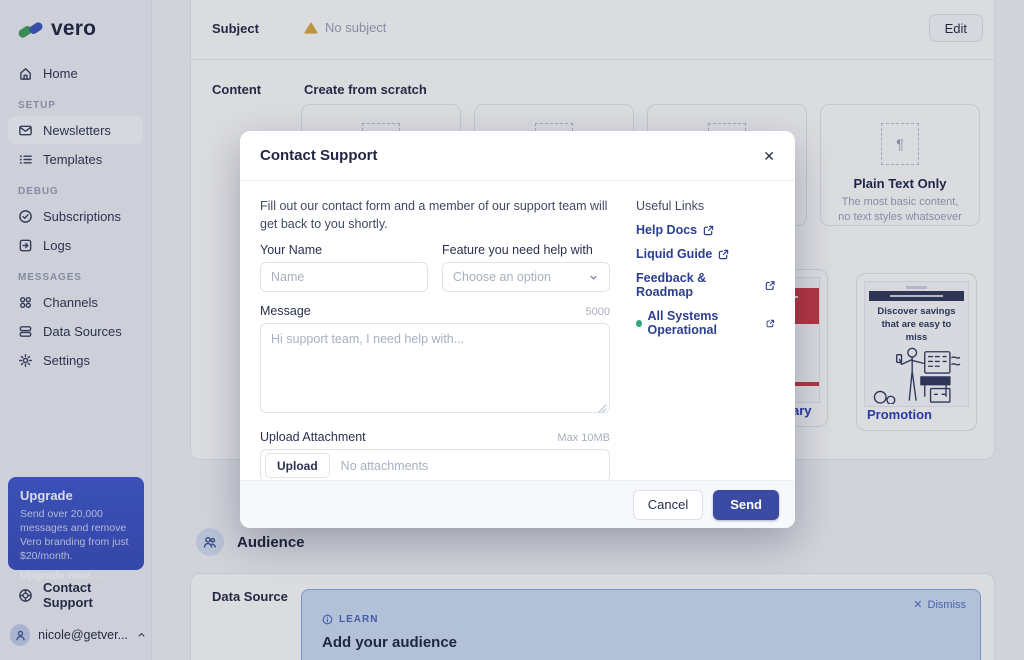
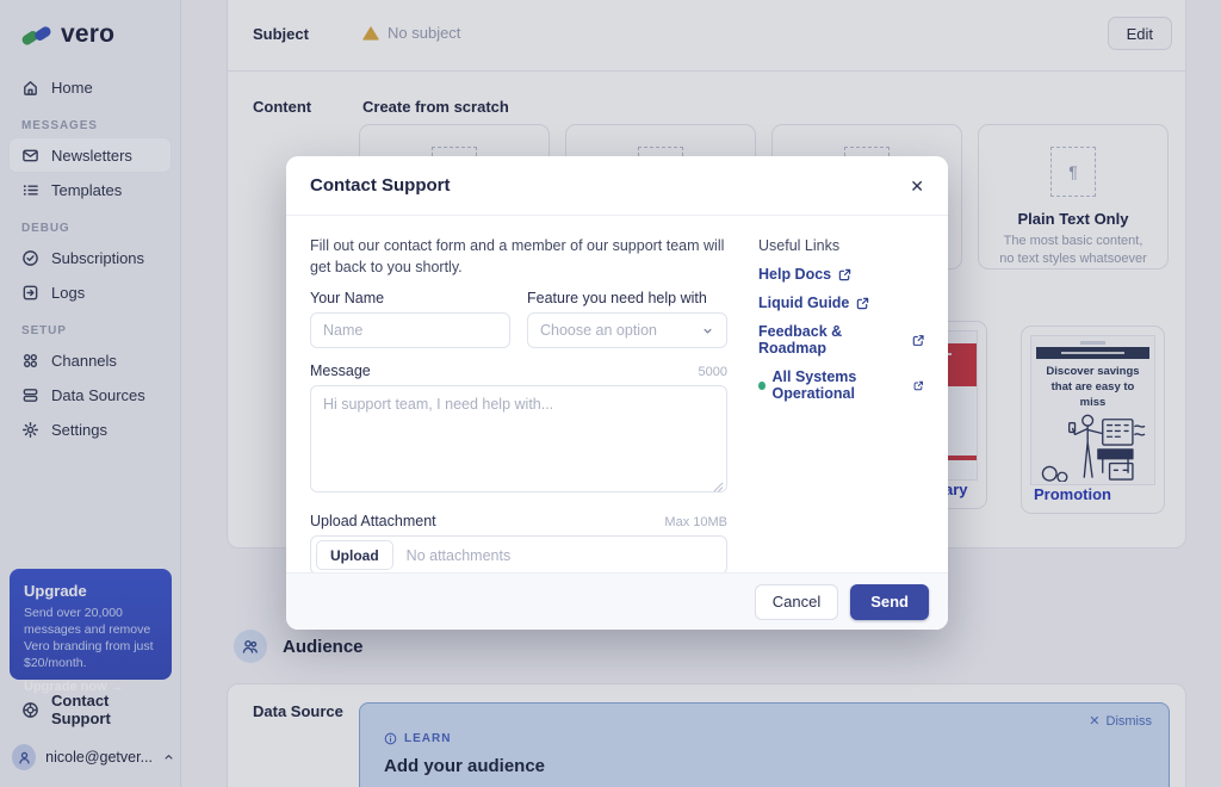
  vero
  Home
- SETUP
+ MESSAGES
  Newsletters
  Templates
  DEBUG
  Subscriptions
  Logs
- MESSAGES
+ SETUP
  Channels
  Data Sources
  Settings
  Upgrade
  Send over 20,000 messages and remove Vero branding from just $20/month.
  Contact Support
  nicole@getver...
  Subject
  No subject
  Edit
  Content
  Create from scratch
  ¶
  Plain Text Only
  The most basic content, no text styles whatsoever
  ary
  Discover savings that are easy to miss
  Promotion
  Audience
  Data Source
  ✕
  Dismiss
  LEARN
  Add your audience
  Contact Support
  ✕
  Fill out our contact form and a member of our support team will get back to you shortly.
  Your Name
  Name
  Feature you need help with
  Choose an option
  Message
  5000
  Hi support team, I need help with...
  Upload Attachment
  Max 10MB
  Upload
  No attachments
  Useful Links
  Help Docs
  Liquid Guide
  Feedback & Roadmap
  All Systems Operational
  Cancel
  Send
